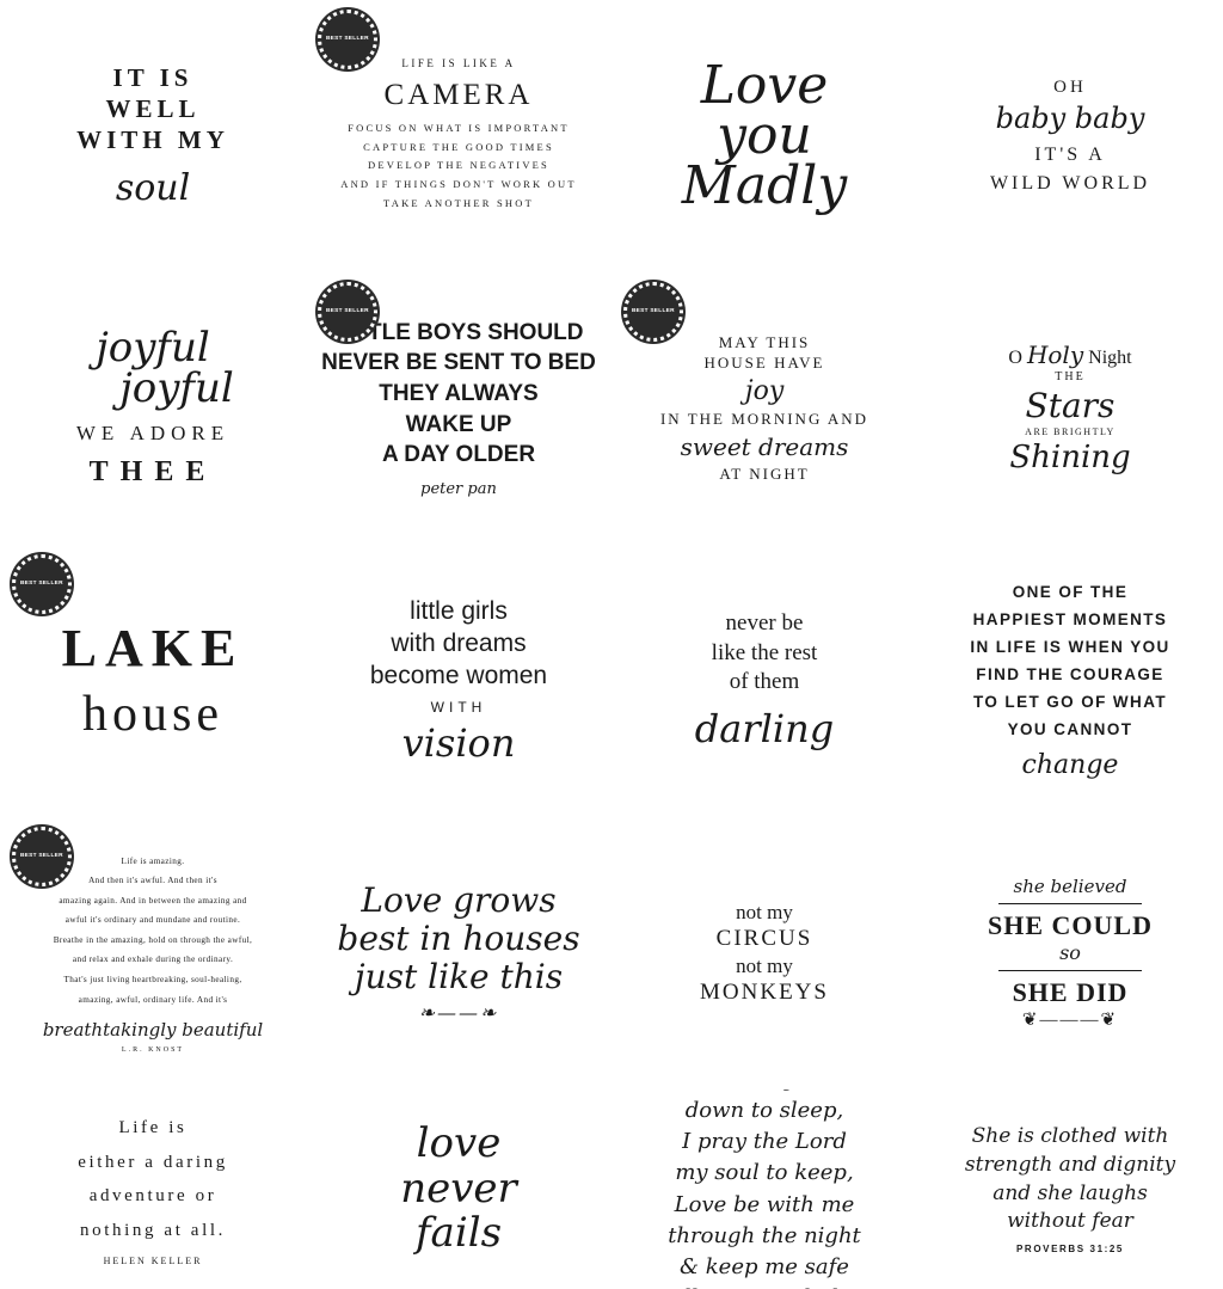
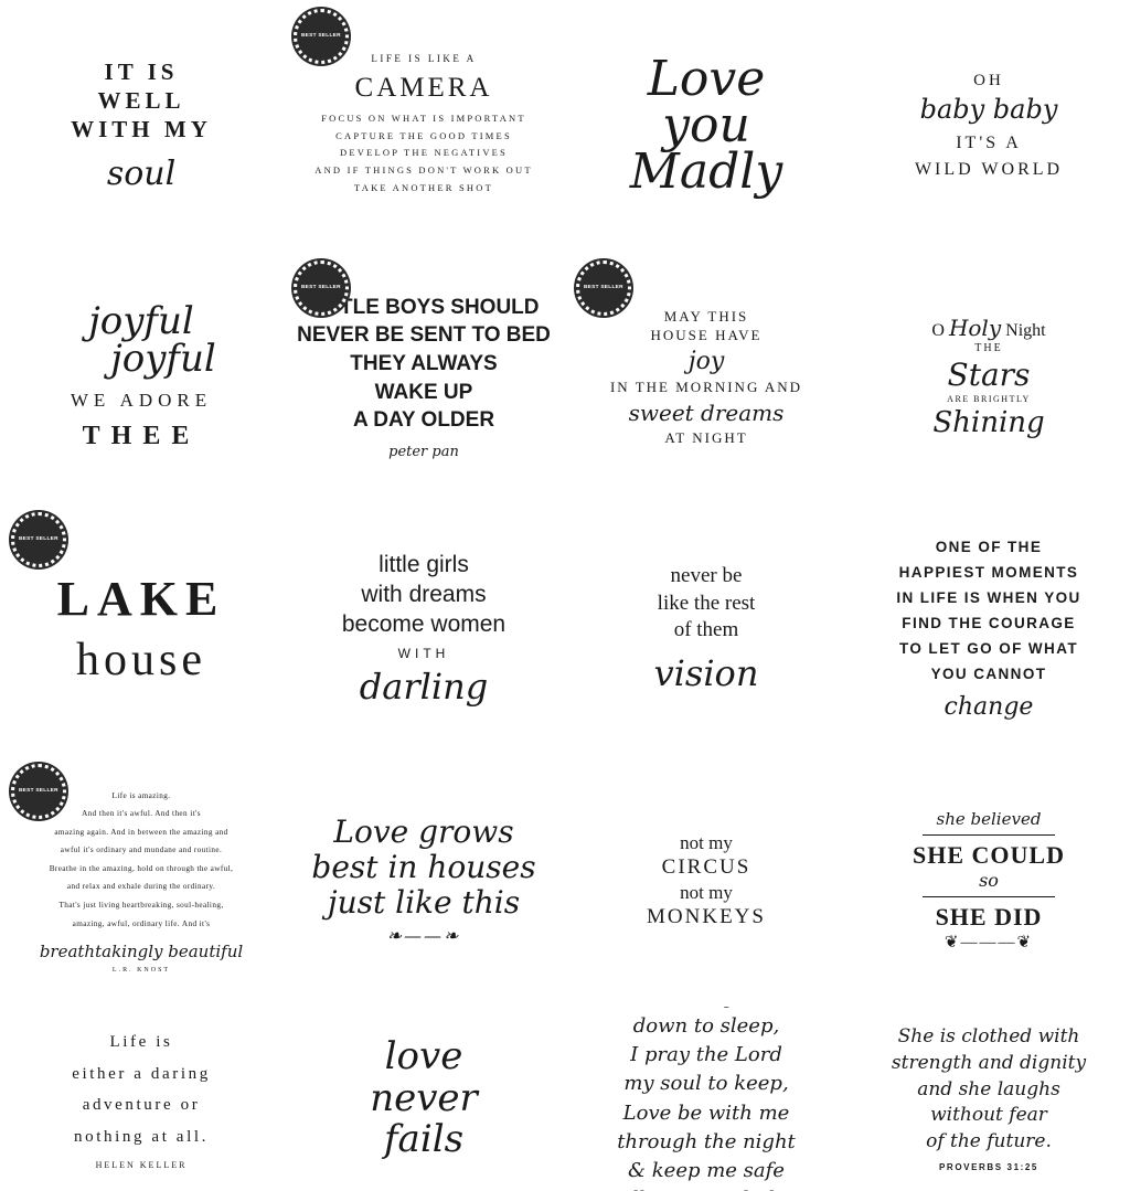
  IT IS
  WELL
  WITH MY
  soul
  LIFE IS LIKE A
  CAMERA
  FOCUS ON WHAT IS IMPORTANT
  CAPTURE THE GOOD TIMES
  DEVELOP THE NEGATIVES
  AND IF THINGS DON'T WORK OUT
  TAKE ANOTHER SHOT
  Love
  you
  Madly
  OH
  baby baby
  IT'S A
  WILD WORLD
  joyful
  joyful
  WE ADORE
  THEE
  TLE BOYS SHOULD
  NEVER BE SENT TO BED
  THEY ALWAYS
  WAKE UP
  A DAY OLDER
  peter pan
  MAY THIS
  HOUSE HAVE
  joy
  IN THE MORNING AND
  sweet dreams
  AT NIGHT
  O Holy Night
  THE
  Stars
  ARE BRIGHTLY
  Shining
  LAKE
  house
  little girls
  with dreams
  become women
  WITH
- vision
+ darling
  never be
  like the rest
  of them
- darling
+ vision
  ONE OF THE
  HAPPIEST MOMENTS
  IN LIFE IS WHEN YOU
  FIND THE COURAGE
  TO LET GO OF WHAT
  YOU CANNOT
  change
  Life is amazing.
  And then it's awful. And then it's
  amazing again. And in between the amazing and
  awful it's ordinary and mundane and routine.
  Breathe in the amazing, hold on through the awful,
  and relax and exhale during the ordinary.
  That's just living heartbreaking, soul-healing,
  amazing, awful, ordinary life. And it's
  breathtakingly beautiful
  Love grows
  best in houses
  just like this
  ❧——❧
  not my
  CIRCUS
  not my
  MONKEYS
  she believed
  SHE COULD
  so
  SHE DID
  ❦———❦
  Life is
  either a daring
  adventure or
  nothing at all.
  HELEN KELLER
  love
  never
  fails
  down to sleep,
  I pray the Lord
  my soul to keep,
  Love be with me
  through the night
  & keep me safe
  She is clothed with
  strength and dignity
  and she laughs
  without fear
+ of the future.
  PROVERBS 31:25
